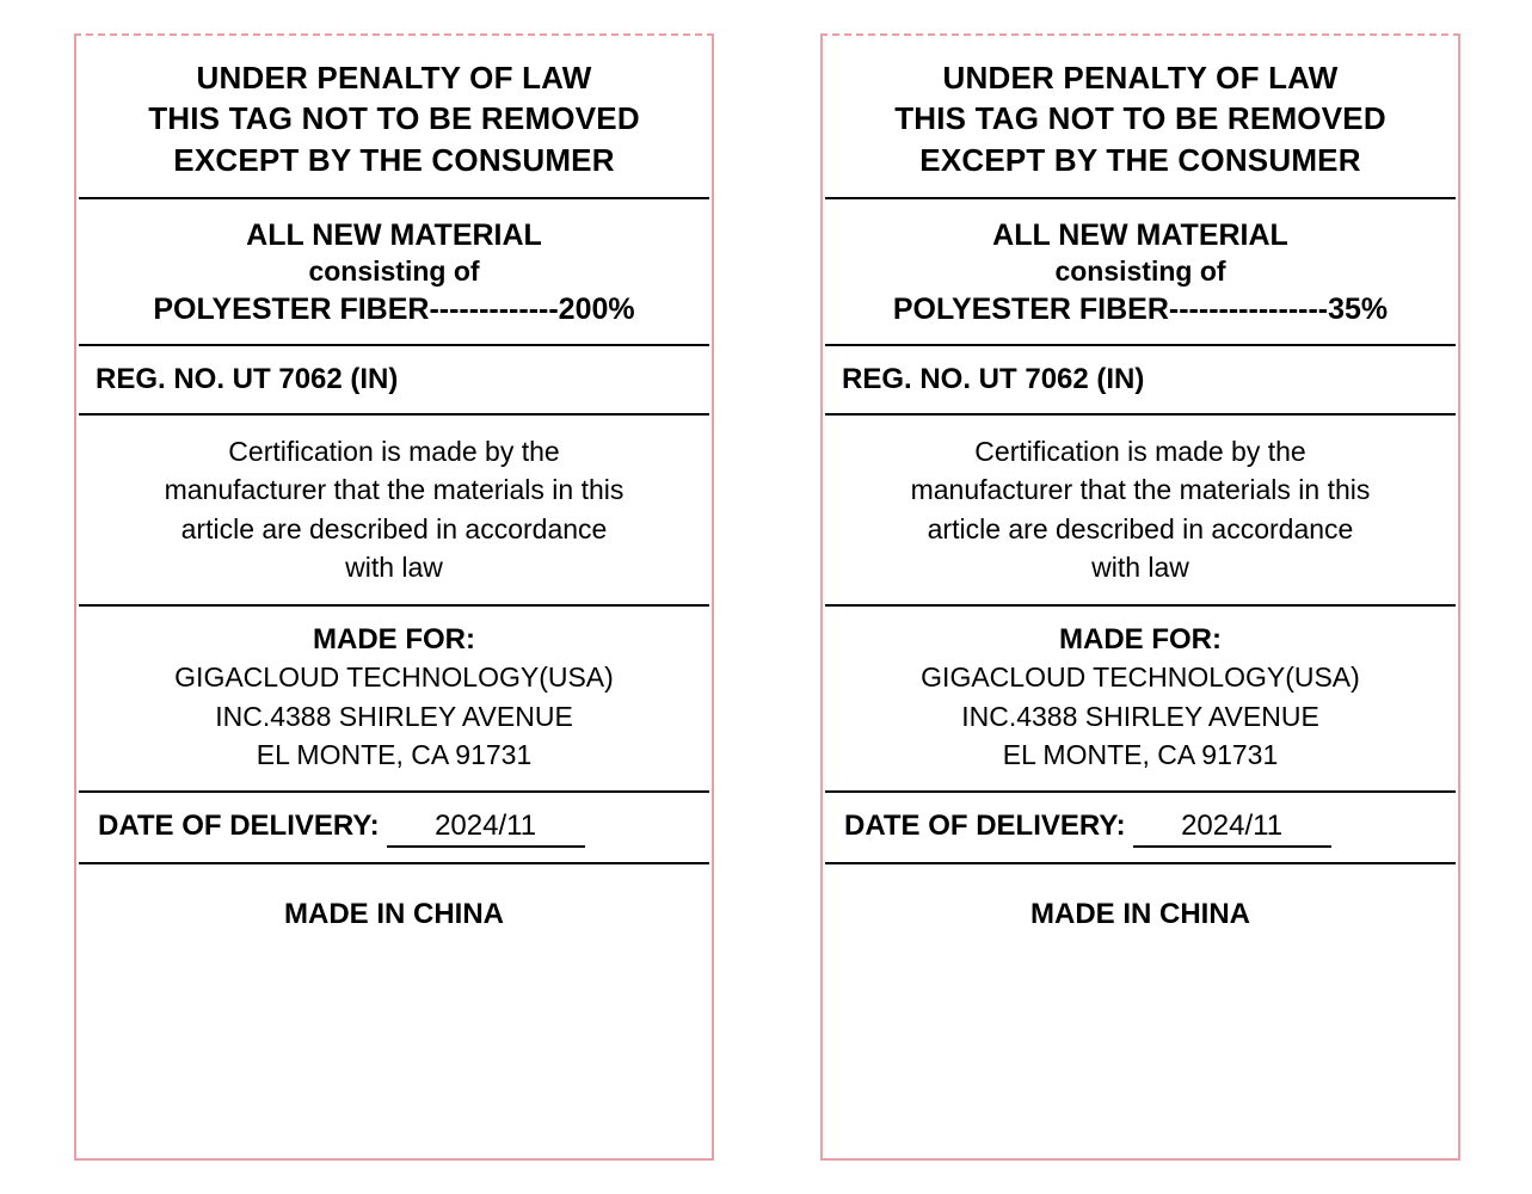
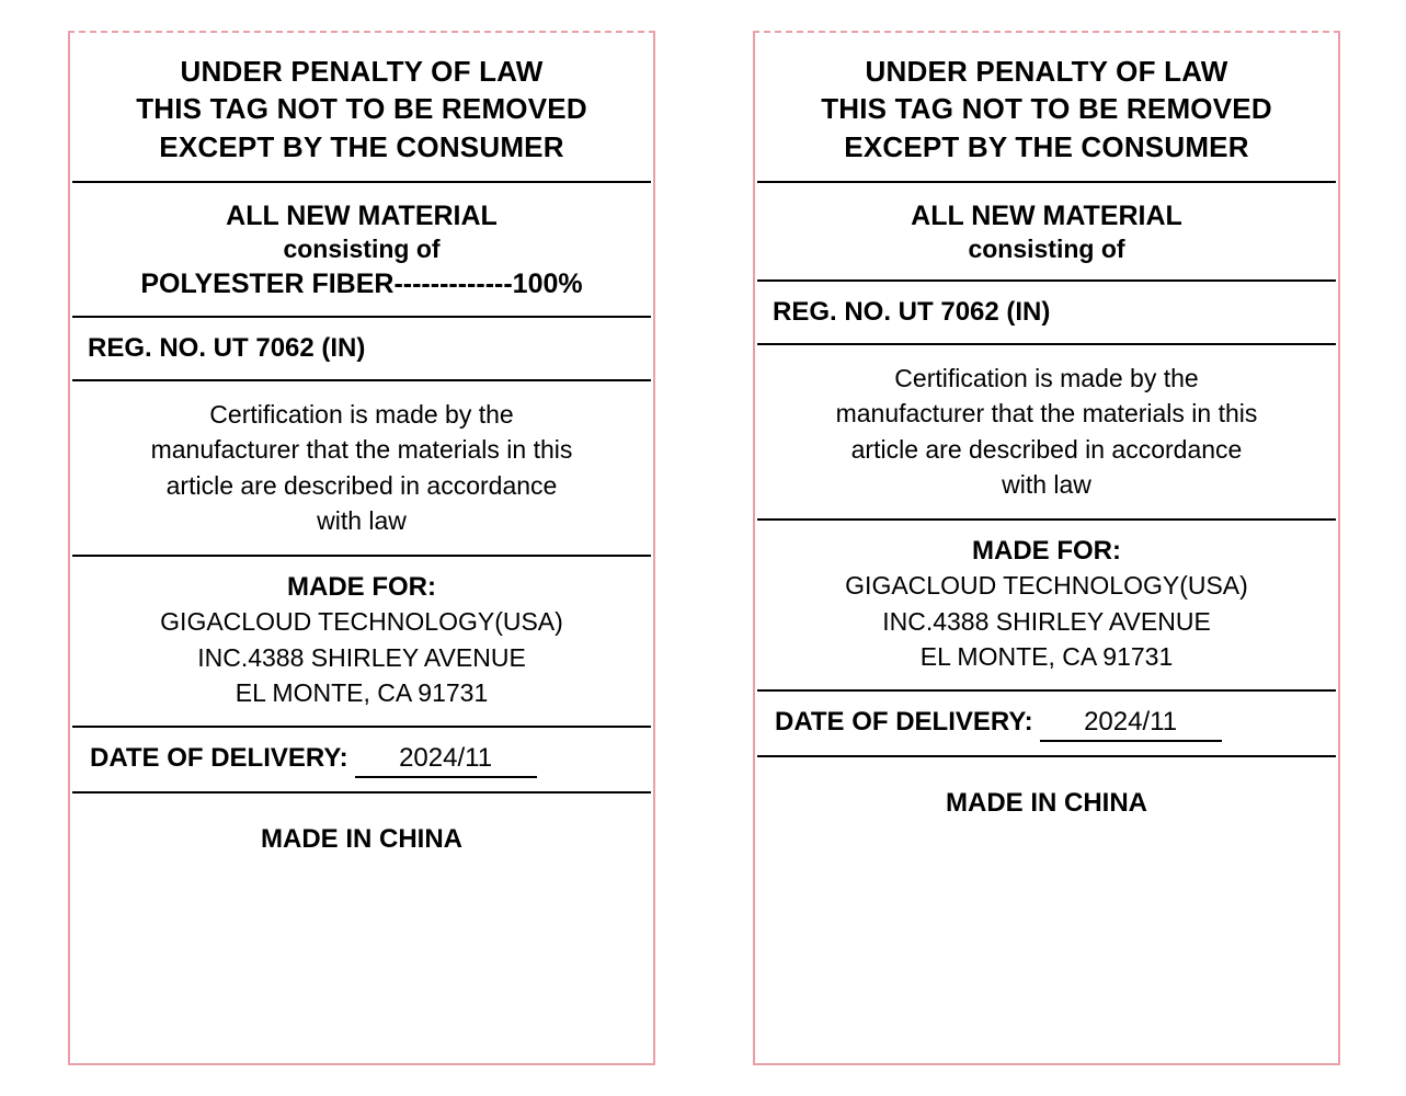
  UNDER PENALTY OF LAW
  THIS TAG NOT TO BE REMOVED
  EXCEPT BY THE CONSUMER
  ALL NEW MATERIAL
  consisting of
- POLYESTER FIBER-------------200%
+ POLYESTER FIBER-------------100%
  REG. NO. UT 7062 (IN)
  Certification is made by the
  manufacturer that the materials in this
  article are described in accordance
  with law
  MADE FOR:
  GIGACLOUD TECHNOLOGY(USA)
  INC.4388 SHIRLEY AVENUE
  EL MONTE, CA 91731
  DATE OF DELIVERY: 2024/11
  MADE IN CHINA
  UNDER PENALTY OF LAW
  THIS TAG NOT TO BE REMOVED
  EXCEPT BY THE CONSUMER
  ALL NEW MATERIAL
  consisting of
- POLYESTER FIBER----------------35%
  REG. NO. UT 7062 (IN)
  Certification is made by the
  manufacturer that the materials in this
  article are described in accordance
  with law
  MADE FOR:
  GIGACLOUD TECHNOLOGY(USA)
  INC.4388 SHIRLEY AVENUE
  EL MONTE, CA 91731
  DATE OF DELIVERY: 2024/11
  MADE IN CHINA
